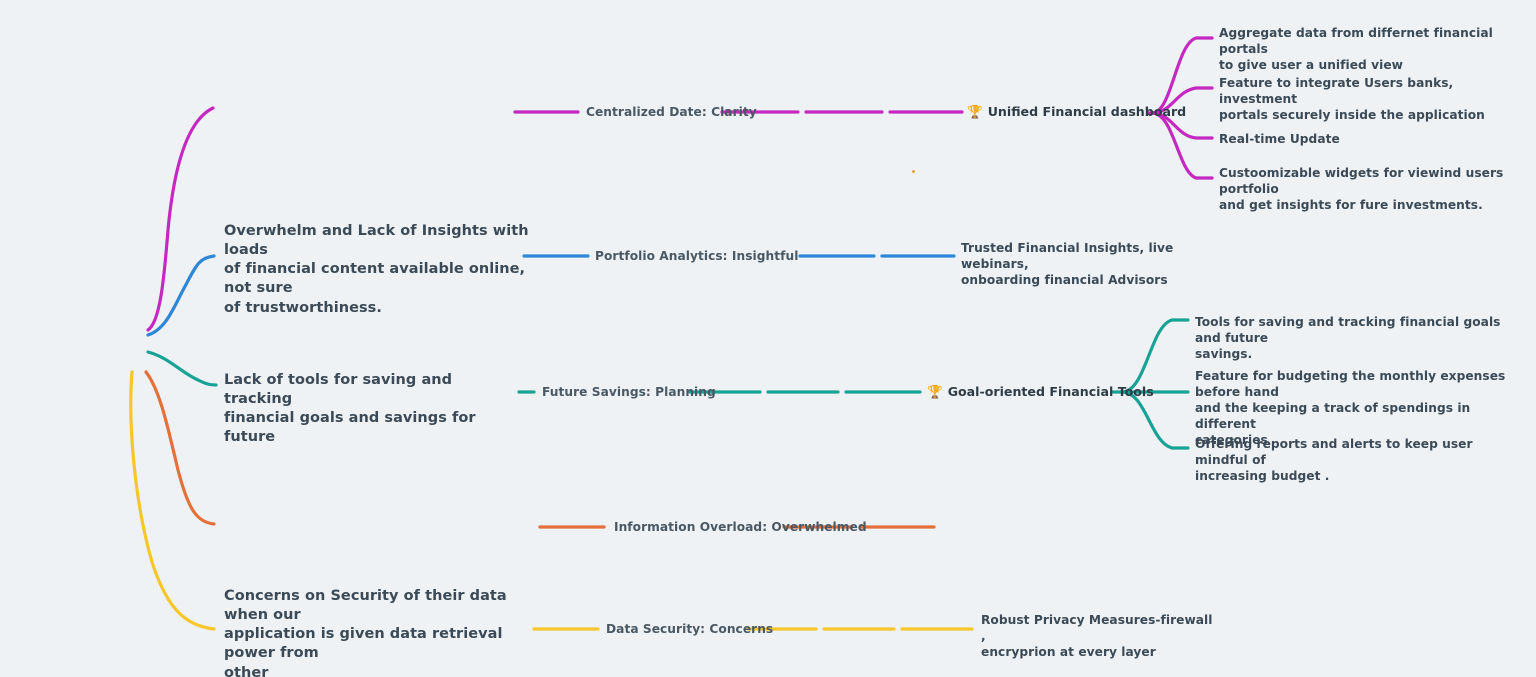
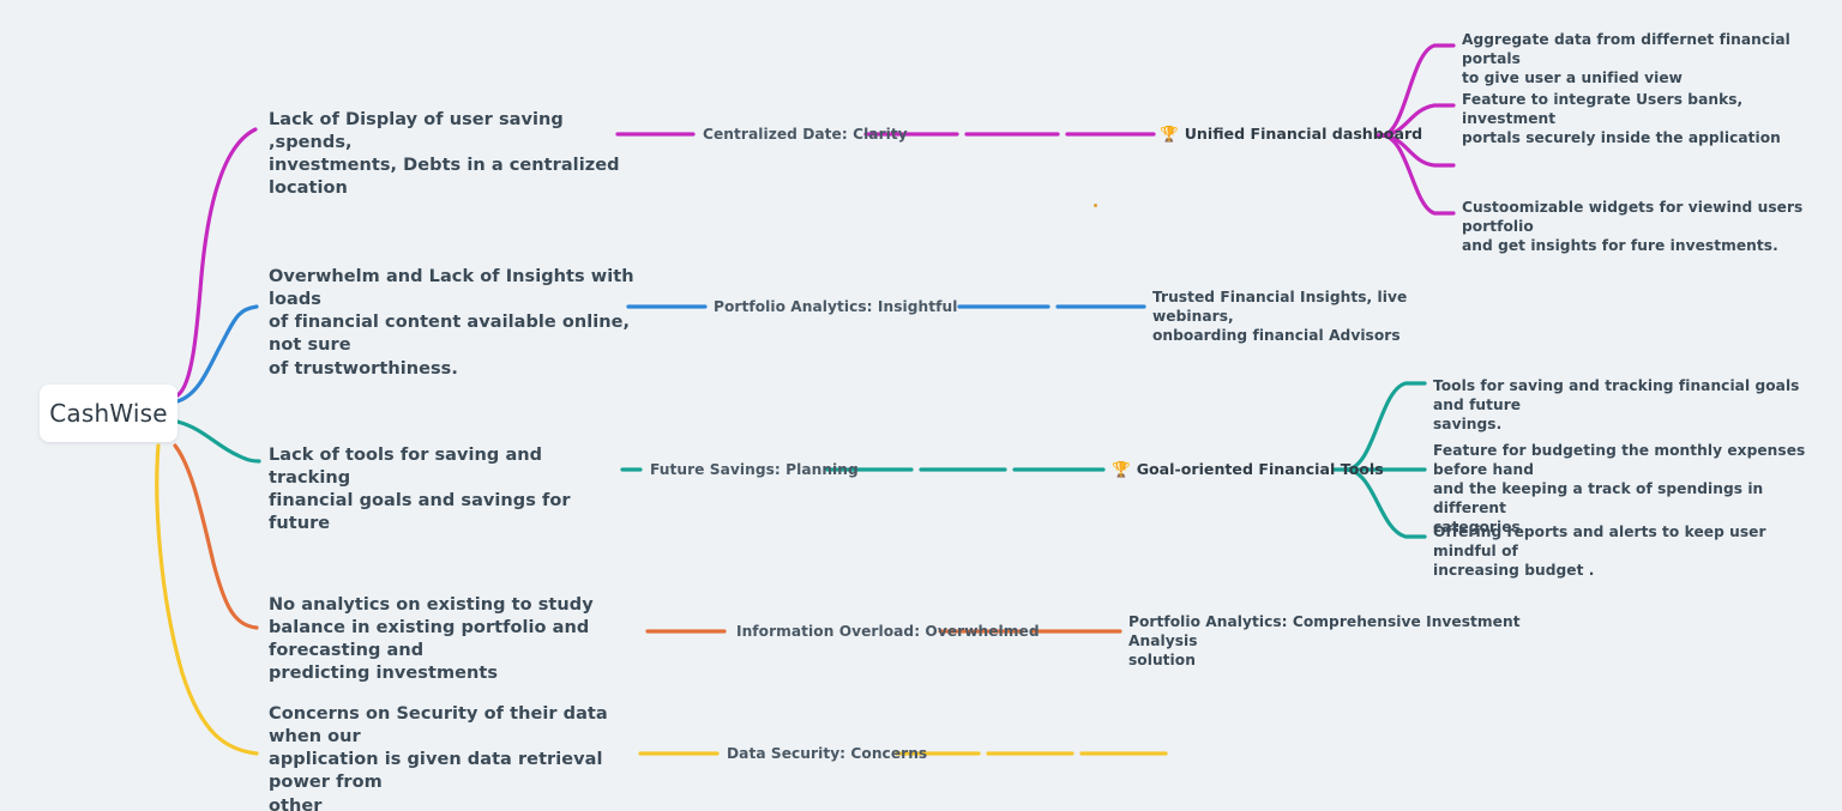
+ CashWise
+ Lack of Display of user saving ,spends,
+ investments, Debts in a centralized location
  Centralized Date: Clarity
  🏆 Unified Financial dashboard
  Aggregate data from differnet financial portals
  to give user a unified view
  Feature to integrate Users banks, investment
  portals securely inside the application
- Real-time Update
  Custoomizable widgets for viewind users portfolio
  and get insights for fure investments.
  Overwhelm and Lack of Insights with loads
  of financial content available online, not sure
  of trustworthiness.
  Portfolio Analytics: Insightful
  Trusted Financial Insights, live webinars,
  onboarding financial Advisors
  Lack of tools for saving and tracking
  financial goals and savings for future
  Future Savings: Planning
  🏆 Goal-oriented Financial Tools
  Tools for saving and tracking financial goals and future
  savings.
  Feature for budgeting the monthly expenses before hand
  and the keeping a track of spendings in different
  categories
  Offering reports and alerts to keep user mindful of
  increasing budget .
+ No analytics on existing to study
+ balance in existing portfolio and forecasting and
+ predicting investments
  Information Overload: Overwhelmed
+ Portfolio Analytics: Comprehensive Investment Analysis
+ solution
  Concerns on Security of their data when our
  application is given data retrieval power from
  other
  Data Security: Concerns
- Robust Privacy Measures-firewall ,
- encryprion at every layer
